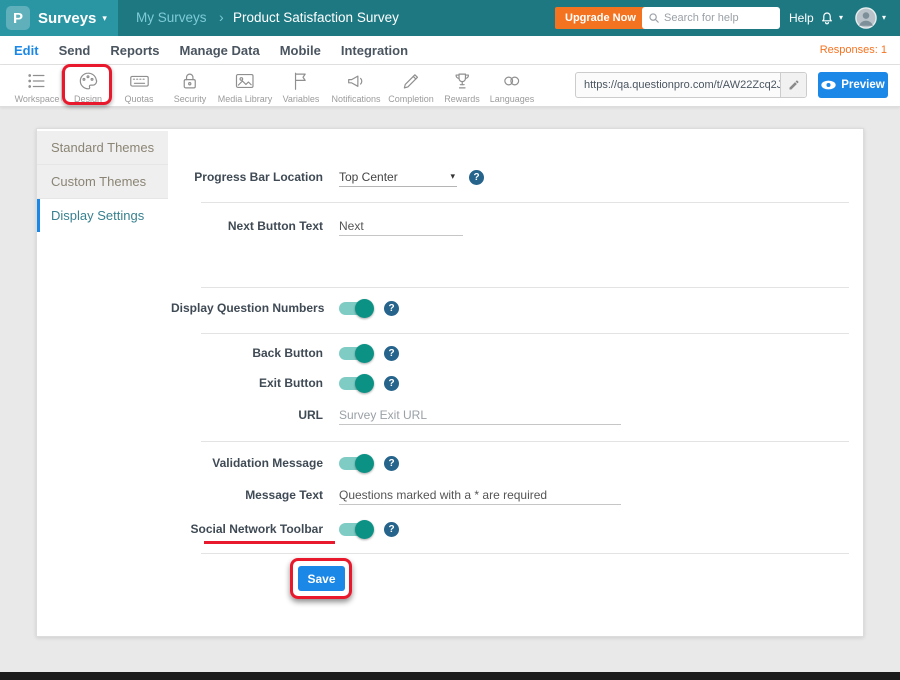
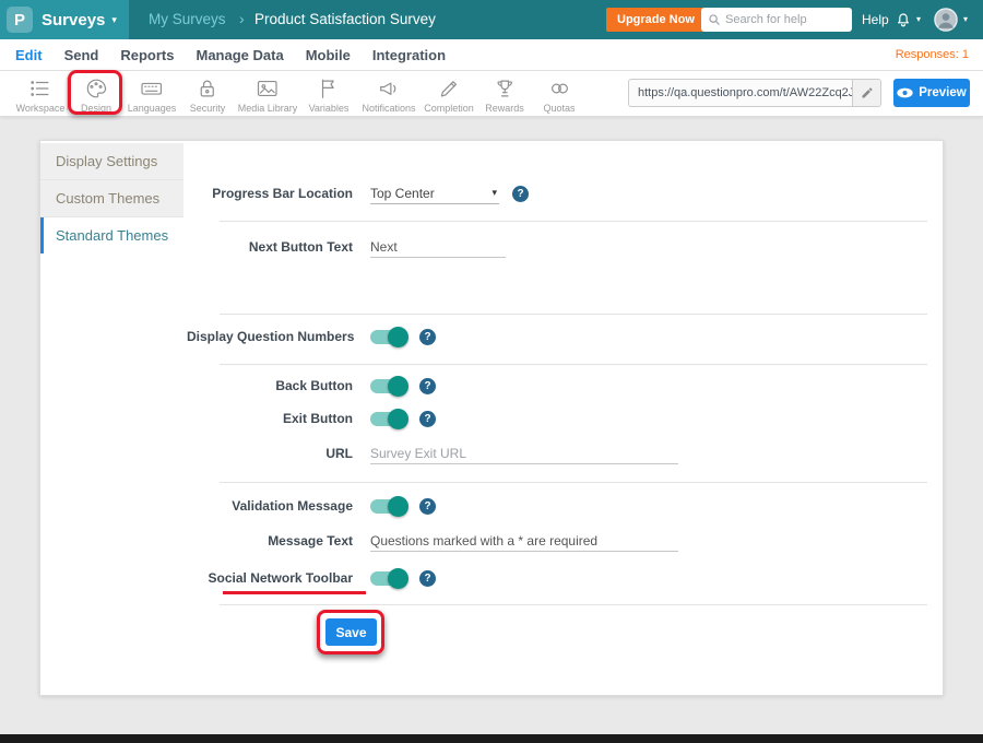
  P
  Surveys
  My Surveys
  Product Satisfaction Survey
  Upgrade Now
  Search for help
  Help
  Edit
  Send
  Reports
  Manage Data
  Mobile
  Integration
  Responses: 1
  Workspace
  Design
- Quotas
+ Languages
  Security
  Media Library
  Variables
  Notifications
  Completion
  Rewards
- Languages
+ Quotas
  https://qa.questionpro.com/t/AW22Zcq2
  Preview
- Standard Themes
+ Display Settings
  Custom Themes
- Display Settings
+ Standard Themes
  Progress Bar Location
  Top Center
  Next Button Text
  Next
  Display Question Numbers
  Back Button
  Exit Button
  URL
  Survey Exit URL
  Validation Message
  Message Text
  Questions marked with a * are required
  Social Network Toolbar
  Save
